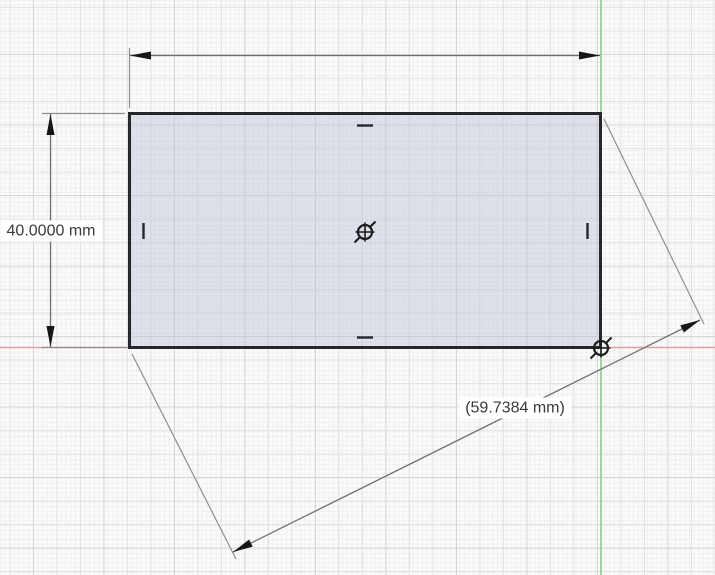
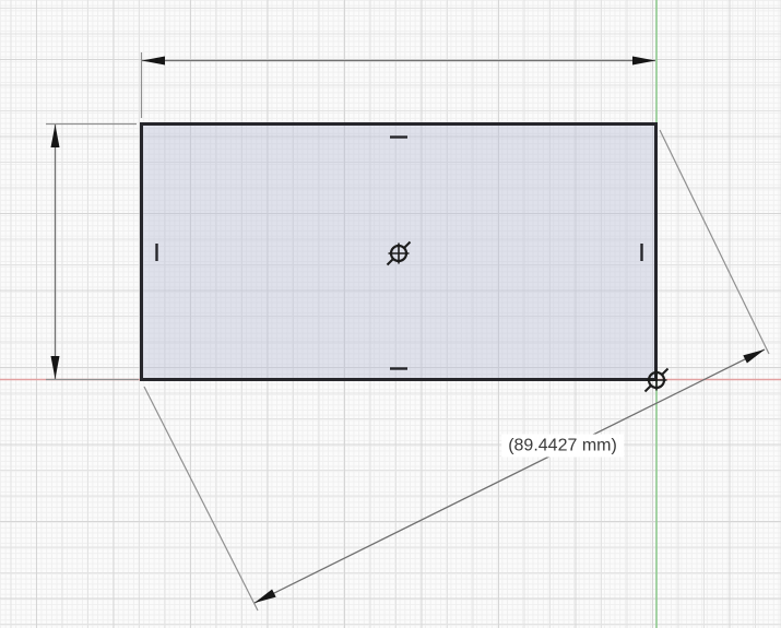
- 40.0000 mm
- (59.7384 mm)
+ (89.4427 mm)
